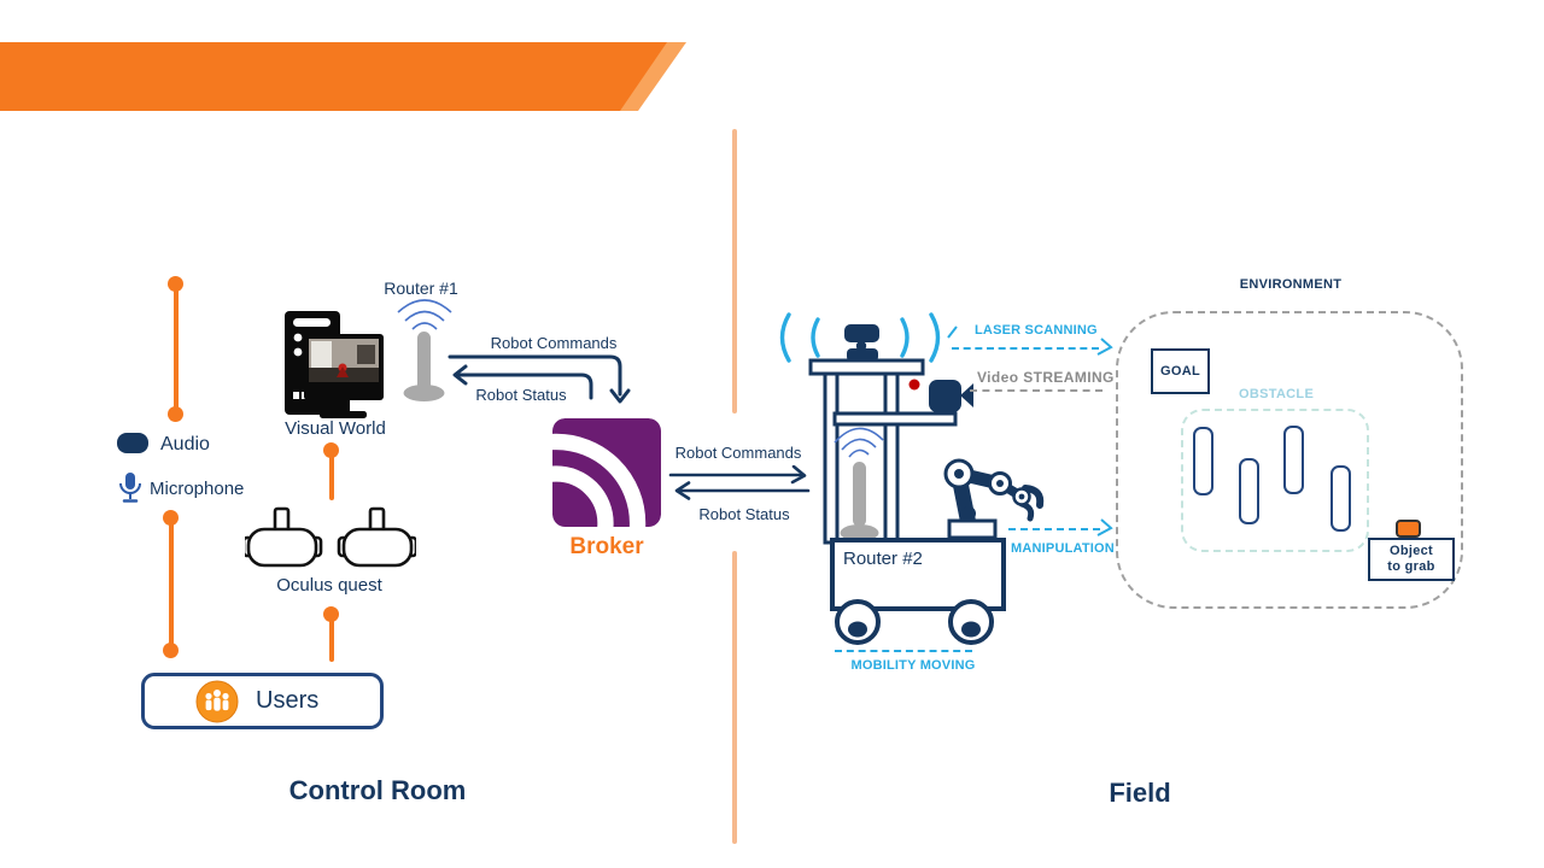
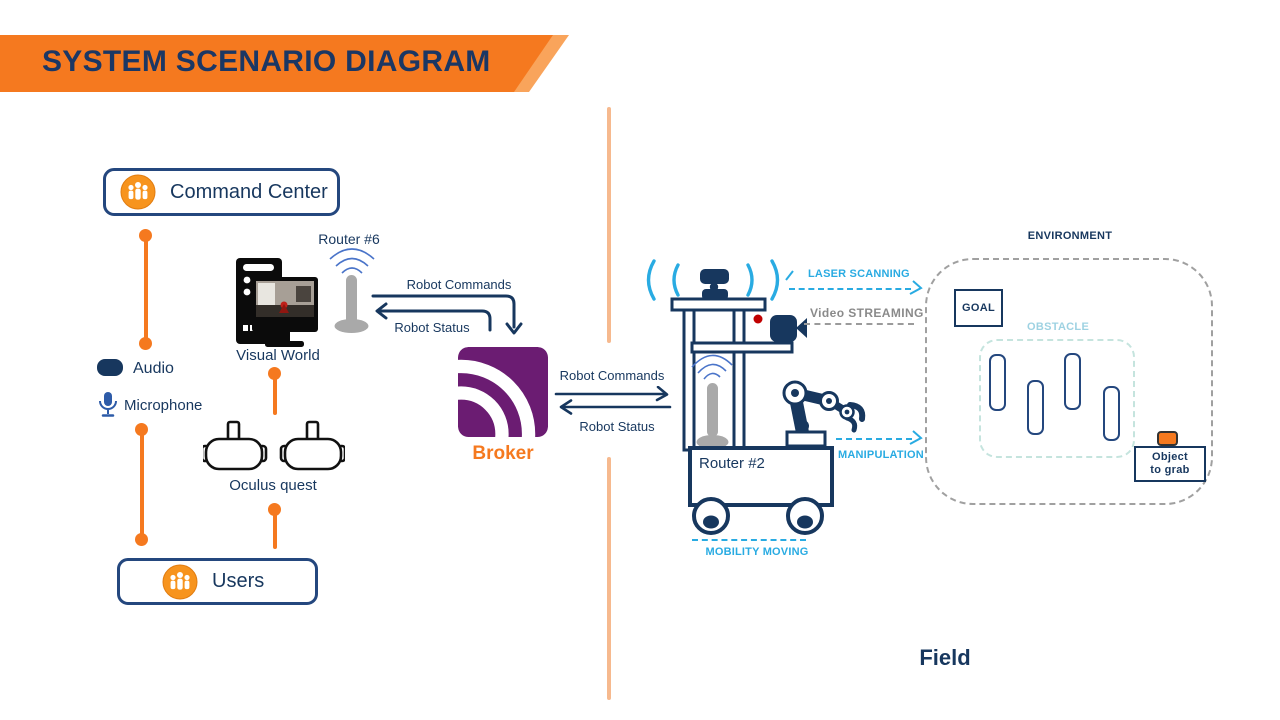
+ SYSTEM SCENARIO DIAGRAM
+ Command Center
  Audio
  Microphone
  Visual World
  Oculus quest
  Users
- Router #1
+ Router #6
  Robot Commands
  Robot Status
  Broker
  Robot Commands
  Robot Status
  Router #2
  LASER SCANNING
  Video STREAMING
  MANIPULATION
  MOBILITY MOVING
  ENVIRONMENT
  GOAL
  OBSTACLE
  Object
  to grab
- Control Room
  Field
